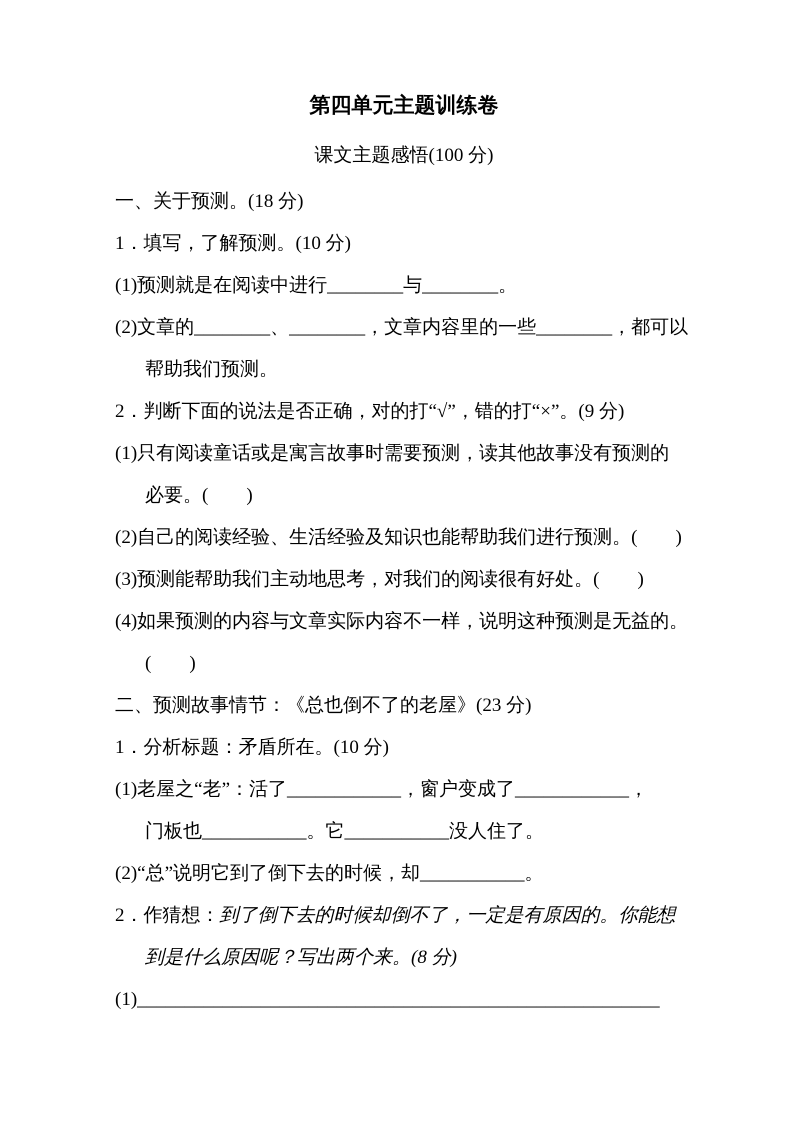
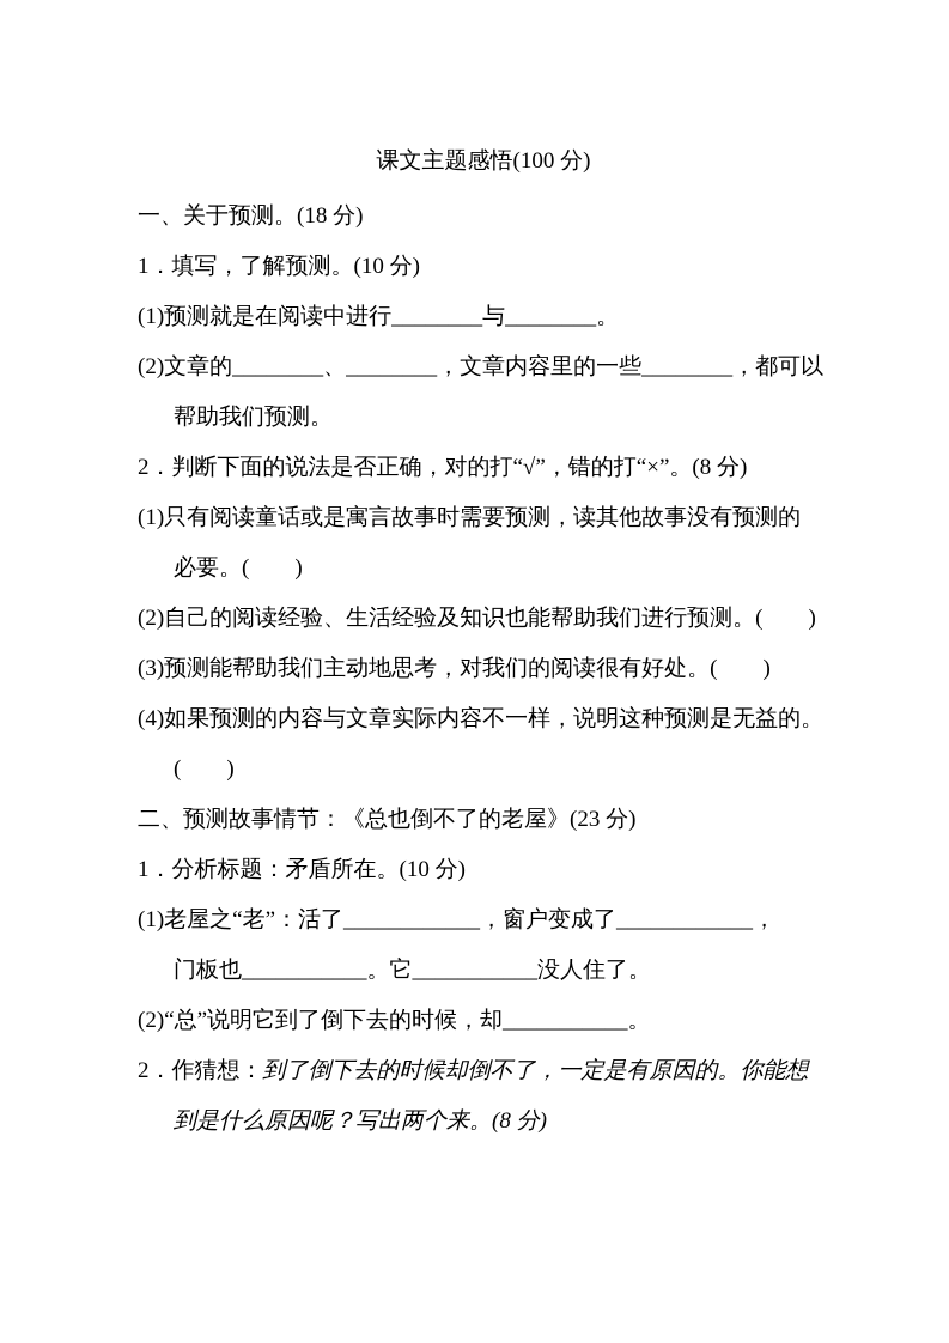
- 第四单元主题训练卷
  课文主题感悟(100 分)
  一、关于预测。(18 分)
  1．填写，了解预测。(10 分)
  (1)预测就是在阅读中进行________与________。
  (2)文章的________、________，文章内容里的一些________，都可以
  帮助我们预测。
- 2．判断下面的说法是否正确，对的打“√”，错的打“×”。(9 分)
+ 2．判断下面的说法是否正确，对的打“√”，错的打“×”。(8 分)
  (1)只有阅读童话或是寓言故事时需要预测，读其他故事没有预测的
  必要。( )
  (2)自己的阅读经验、生活经验及知识也能帮助我们进行预测。( )
  (3)预测能帮助我们主动地思考，对我们的阅读很有好处。( )
  (4)如果预测的内容与文章实际内容不一样，说明这种预测是无益的。
  ( )
  二、预测故事情节：《总也倒不了的老屋》(23 分)
  1．分析标题：矛盾所在。(10 分)
  (1)老屋之“老”：活了____________，窗户变成了____________，
  门板也___________。它___________没人住了。
  (2)“总”说明它到了倒下去的时候，却___________。
  2．作猜想：到了倒下去的时候却倒不了，一定是有原因的。你能想
  到是什么原因呢？写出两个来。(8 分)
- (1)_______________________________________________________
